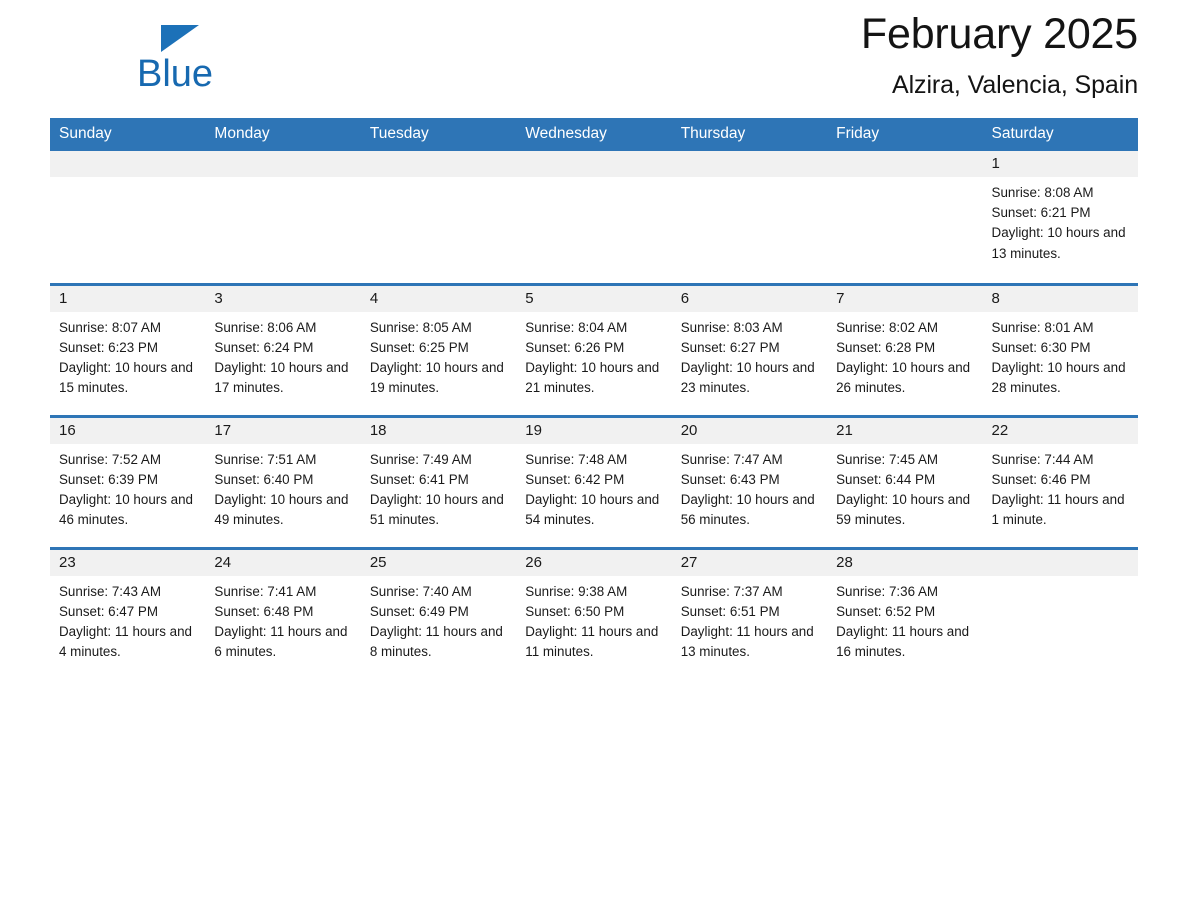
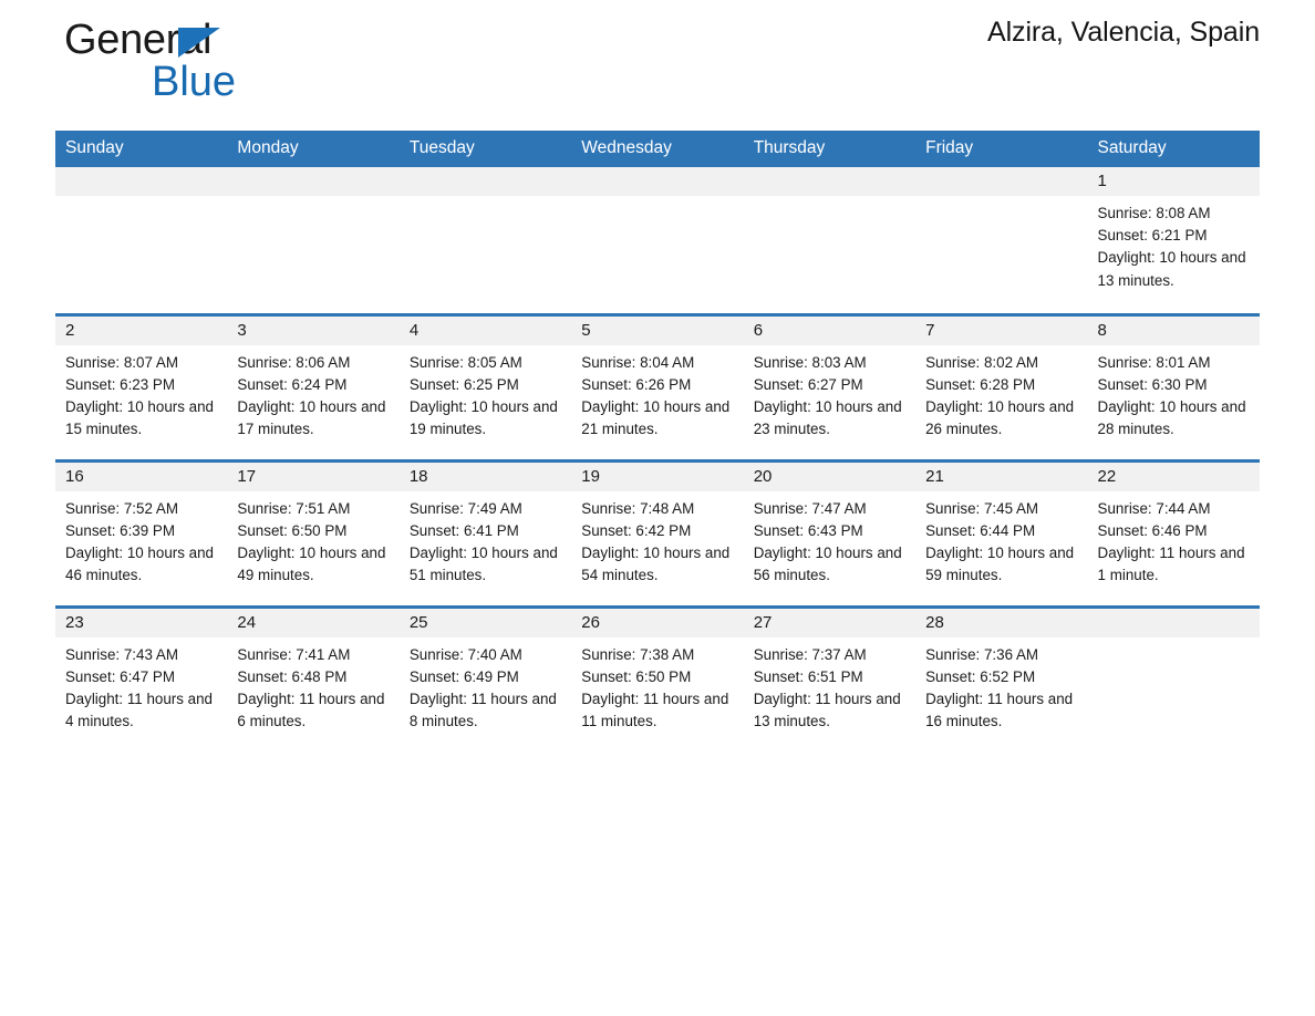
+ General
  Blue
- February 2025
  Alzira, Valencia, Spain
  Sunday	Monday	Tuesday	Wednesday	Thursday	Friday	Saturday
  						1Sunrise: 8:08 AMSunset: 6:21 PMDaylight: 10 hours and 13 minutes.
- 1Sunrise: 8:07 AMSunset: 6:23 PMDaylight: 10 hours and 15 minutes.	3Sunrise: 8:06 AMSunset: 6:24 PMDaylight: 10 hours and 17 minutes.	4Sunrise: 8:05 AMSunset: 6:25 PMDaylight: 10 hours and 19 minutes.	5Sunrise: 8:04 AMSunset: 6:26 PMDaylight: 10 hours and 21 minutes.	6Sunrise: 8:03 AMSunset: 6:27 PMDaylight: 10 hours and 23 minutes.	7Sunrise: 8:02 AMSunset: 6:28 PMDaylight: 10 hours and 26 minutes.	8Sunrise: 8:01 AMSunset: 6:30 PMDaylight: 10 hours and 28 minutes.
+ 2Sunrise: 8:07 AMSunset: 6:23 PMDaylight: 10 hours and 15 minutes.	3Sunrise: 8:06 AMSunset: 6:24 PMDaylight: 10 hours and 17 minutes.	4Sunrise: 8:05 AMSunset: 6:25 PMDaylight: 10 hours and 19 minutes.	5Sunrise: 8:04 AMSunset: 6:26 PMDaylight: 10 hours and 21 minutes.	6Sunrise: 8:03 AMSunset: 6:27 PMDaylight: 10 hours and 23 minutes.	7Sunrise: 8:02 AMSunset: 6:28 PMDaylight: 10 hours and 26 minutes.	8Sunrise: 8:01 AMSunset: 6:30 PMDaylight: 10 hours and 28 minutes.
- 16Sunrise: 7:52 AMSunset: 6:39 PMDaylight: 10 hours and 46 minutes.	17Sunrise: 7:51 AMSunset: 6:40 PMDaylight: 10 hours and 49 minutes.	18Sunrise: 7:49 AMSunset: 6:41 PMDaylight: 10 hours and 51 minutes.	19Sunrise: 7:48 AMSunset: 6:42 PMDaylight: 10 hours and 54 minutes.	20Sunrise: 7:47 AMSunset: 6:43 PMDaylight: 10 hours and 56 minutes.	21Sunrise: 7:45 AMSunset: 6:44 PMDaylight: 10 hours and 59 minutes.	22Sunrise: 7:44 AMSunset: 6:46 PMDaylight: 11 hours and 1 minute.
+ 16Sunrise: 7:52 AMSunset: 6:39 PMDaylight: 10 hours and 46 minutes.	17Sunrise: 7:51 AMSunset: 6:50 PMDaylight: 10 hours and 49 minutes.	18Sunrise: 7:49 AMSunset: 6:41 PMDaylight: 10 hours and 51 minutes.	19Sunrise: 7:48 AMSunset: 6:42 PMDaylight: 10 hours and 54 minutes.	20Sunrise: 7:47 AMSunset: 6:43 PMDaylight: 10 hours and 56 minutes.	21Sunrise: 7:45 AMSunset: 6:44 PMDaylight: 10 hours and 59 minutes.	22Sunrise: 7:44 AMSunset: 6:46 PMDaylight: 11 hours and 1 minute.
- 23Sunrise: 7:43 AMSunset: 6:47 PMDaylight: 11 hours and 4 minutes.	24Sunrise: 7:41 AMSunset: 6:48 PMDaylight: 11 hours and 6 minutes.	25Sunrise: 7:40 AMSunset: 6:49 PMDaylight: 11 hours and 8 minutes.	26Sunrise: 9:38 AMSunset: 6:50 PMDaylight: 11 hours and 11 minutes.	27Sunrise: 7:37 AMSunset: 6:51 PMDaylight: 11 hours and 13 minutes.	28Sunrise: 7:36 AMSunset: 6:52 PMDaylight: 11 hours and 16 minutes.
+ 23Sunrise: 7:43 AMSunset: 6:47 PMDaylight: 11 hours and 4 minutes.	24Sunrise: 7:41 AMSunset: 6:48 PMDaylight: 11 hours and 6 minutes.	25Sunrise: 7:40 AMSunset: 6:49 PMDaylight: 11 hours and 8 minutes.	26Sunrise: 7:38 AMSunset: 6:50 PMDaylight: 11 hours and 11 minutes.	27Sunrise: 7:37 AMSunset: 6:51 PMDaylight: 11 hours and 13 minutes.	28Sunrise: 7:36 AMSunset: 6:52 PMDaylight: 11 hours and 16 minutes.
